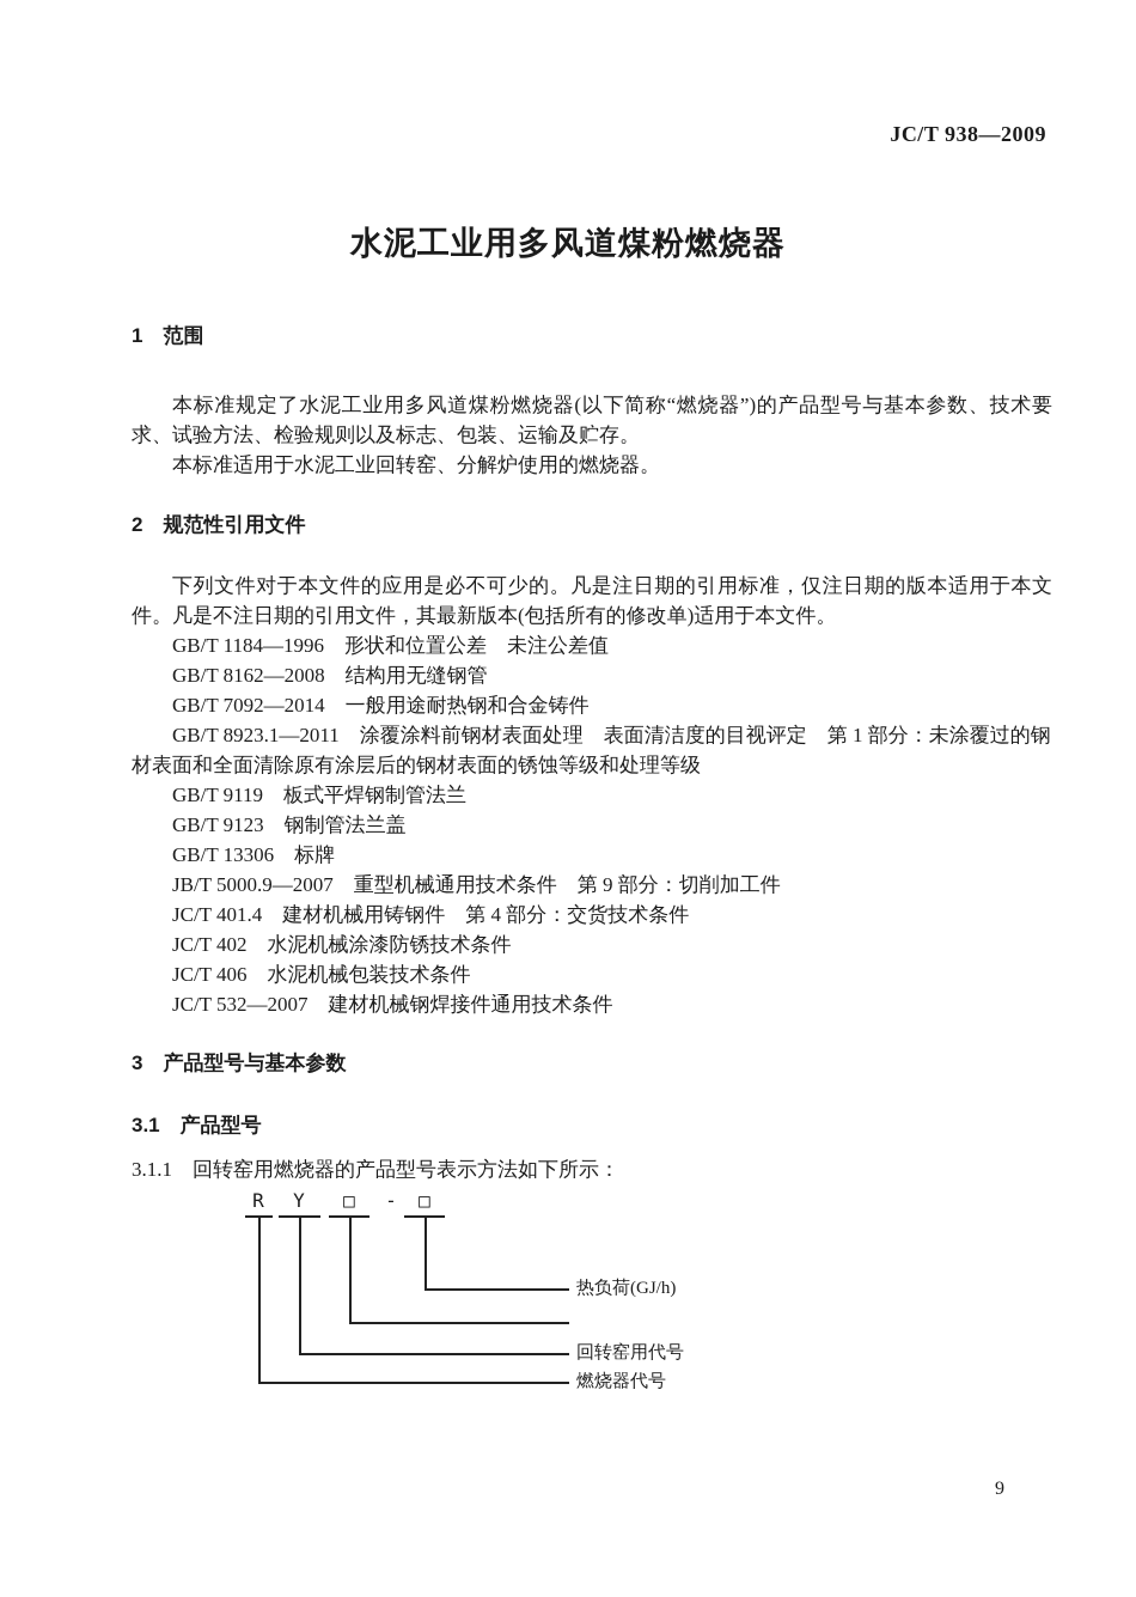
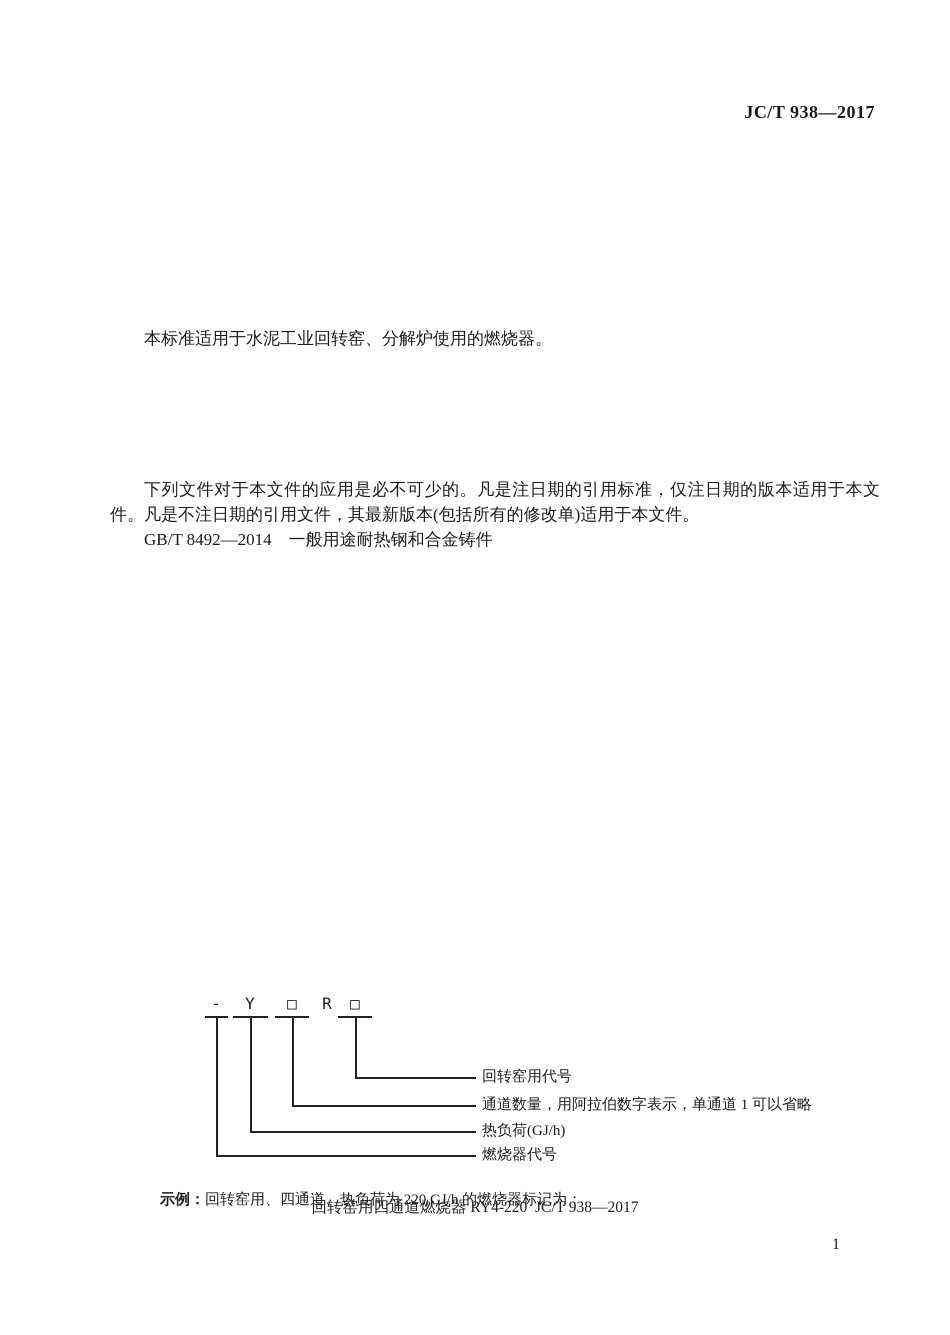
- JC/T 938—2009
+ JC/T 938—2017
- 水泥工业用多风道煤粉燃烧器
- 1 范围
- 本标准规定了水泥工业用多风道煤粉燃烧器(以下简称“燃烧器”)的产品型号与基本参数、技术要求、试验方法、检验规则以及标志、包装、运输及贮存。
  本标准适用于水泥工业回转窑、分解炉使用的燃烧器。
- 2 规范性引用文件
  下列文件对于本文件的应用是必不可少的。凡是注日期的引用标准，仅注日期的版本适用于本文件。凡是不注日期的引用文件，其最新版本(包括所有的修改单)适用于本文件。
- GB/T 1184—1996 形状和位置公差 未注公差值
- GB/T 8162—2008 结构用无缝钢管
- GB/T 7092—2014 一般用途耐热钢和合金铸件
+ GB/T 8492—2014 一般用途耐热钢和合金铸件
- GB/T 8923.1—2011 涂覆涂料前钢材表面处理 表面清洁度的目视评定 第 1 部分：未涂覆过的钢材表面和全面清除原有涂层后的钢材表面的锈蚀等级和处理等级
- GB/T 9119 板式平焊钢制管法兰
- GB/T 9123 钢制管法兰盖
- GB/T 13306 标牌
- JB/T 5000.9—2007 重型机械通用技术条件 第 9 部分：切削加工件
- JC/T 401.4 建材机械用铸钢件 第 4 部分：交货技术条件
- JC/T 402 水泥机械涂漆防锈技术条件
- JC/T 406 水泥机械包装技术条件
- JC/T 532—2007 建材机械钢焊接件通用技术条件
- 3 产品型号与基本参数
- 3.1 产品型号
- 3.1.1 回转窑用燃烧器的产品型号表示方法如下所示：
- R
+ -
  Y
  □
- -
+ R
  □
- 热负荷(GJ/h)
+ 回转窑用代号
+ 通道数量，用阿拉伯数字表示，单通道 1 可以省略
- 回转窑用代号
+ 热负荷(GJ/h)
  燃烧器代号
+ 示例：回转窑用、四通道、热负荷为 220 GJ/h 的燃烧器标记为：
+ 回转窑用四通道燃烧器 RY4-220 JC/T 938—2017
- 9
+ 1
